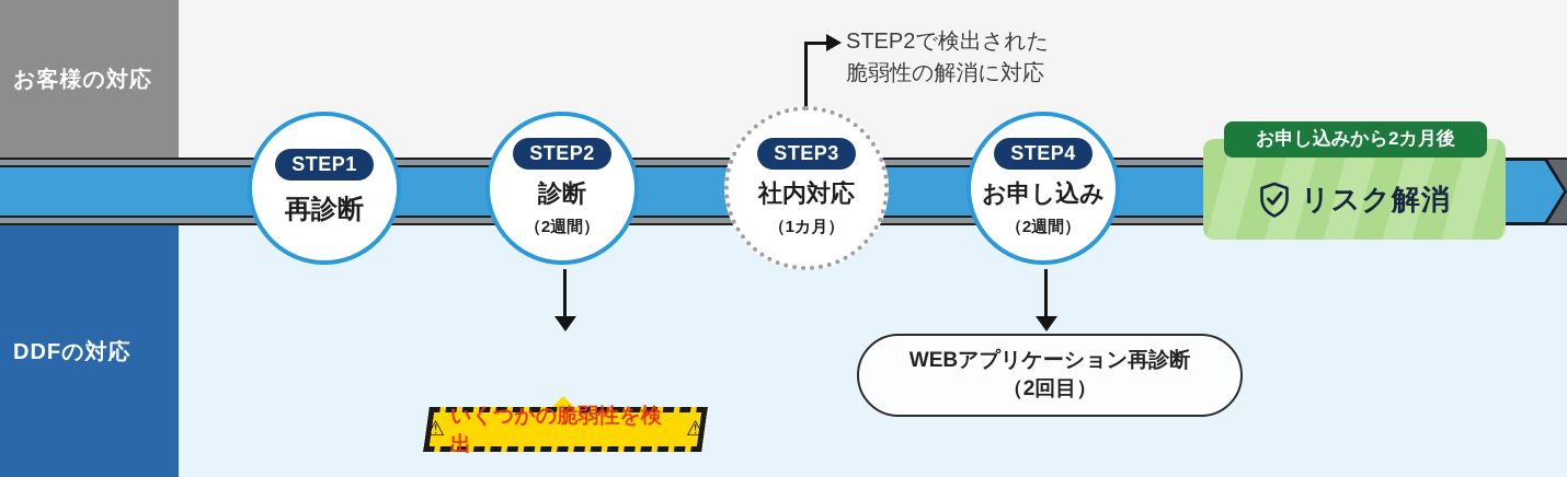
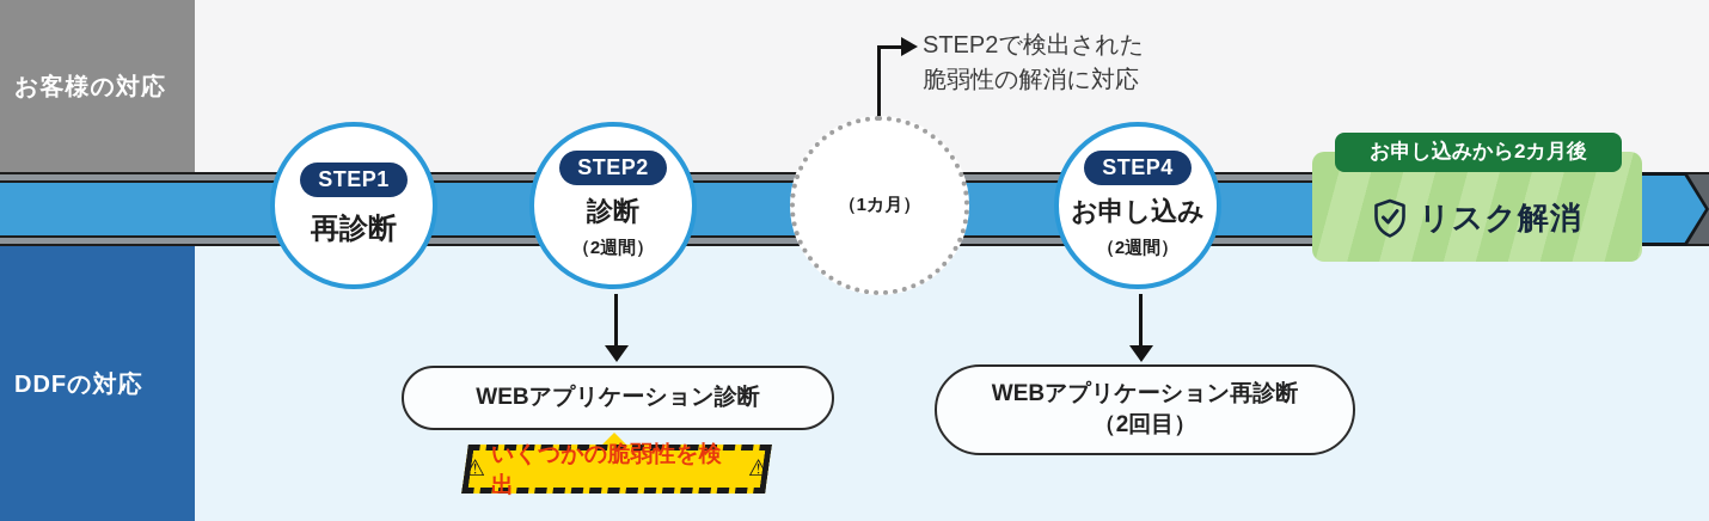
  お客様の対応
  DDFの対応
  STEP2で検出された
  脆弱性の解消に対応
  STEP1
  再診断
  STEP2
  診断
  （2週間）
- STEP3
- 社内対応
  （1カ月）
  STEP4
  お申し込み
  （2週間）
  リスク解消
  お申し込みから2カ月後
+ WEBアプリケーション診断
  WEBアプリケーション再診断
  （2回目）
  ⚠
  いくつかの脆弱性を検出
  ⚠
